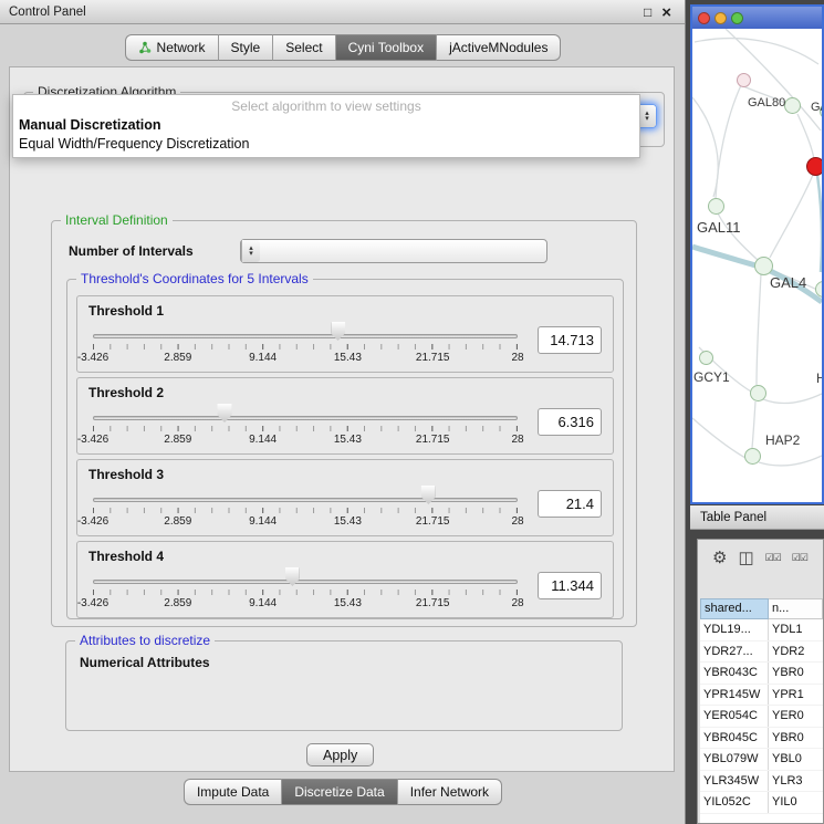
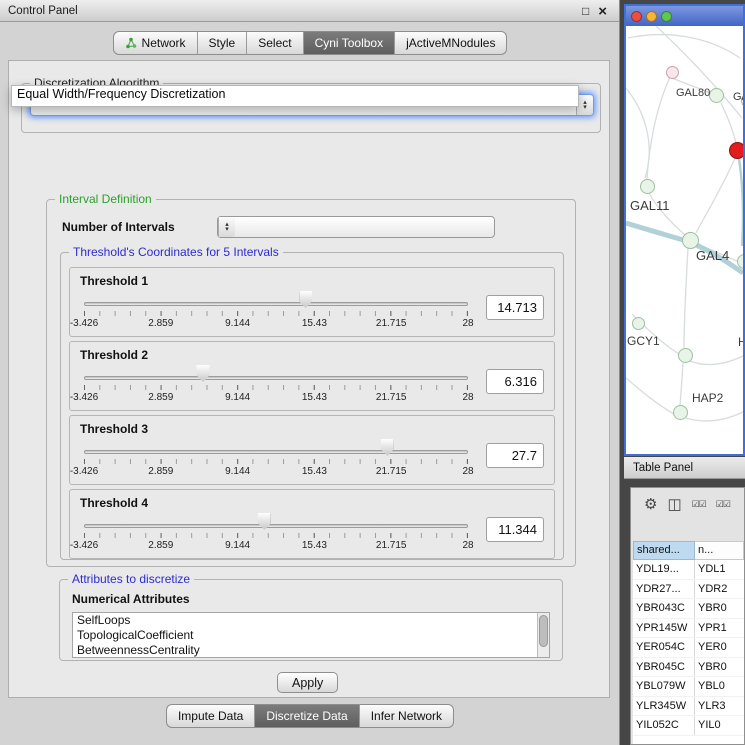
  Control Panel
  □
  ×
  Network
  Style
  Select
  Cyni Toolbox
  jActiveMNodules
  Discretization Algorithm
- Select algorithm to view settings
- Manual Discretization
  Equal Width/Frequency Discretization
  Interval Definition
  Number of Intervals
  Threshold's Coordinates for 5 Intervals
  Threshold 1
  -3.426
  2.859
  9.144
  15.43
  21.715
  28
  14.713
  Threshold 2
  -3.426
  2.859
  9.144
  15.43
  21.715
  28
  6.316
  Threshold 3
  -3.426
  2.859
  9.144
  15.43
  21.715
  28
- 21.4
+ 27.7
  Threshold 4
  -3.426
  2.859
  9.144
  15.43
  21.715
  28
  11.344
  Attributes to discretize
  Numerical Attributes
+ SelfLoops
+ TopologicalCoefficient
+ BetweennessCentrality
  Apply
  Impute Data
  Discretize Data
  Infer Network
  GAL80
  GAL11
  GAL4
  GCY1
  H
  HAP2
  Table Panel
  ⚙
  ◫
  ☑☑
  ☑☑
  shared...
  n...
  YDL19...
  YDL1
  YDR27...
  YDR2
  YBR043C
  YBR0
  YPR145W
  YPR1
  YER054C
  YER0
  YBR045C
  YBR0
  YBL079W
  YBL0
  YLR345W
  YLR3
  YIL052C
  YIL0
